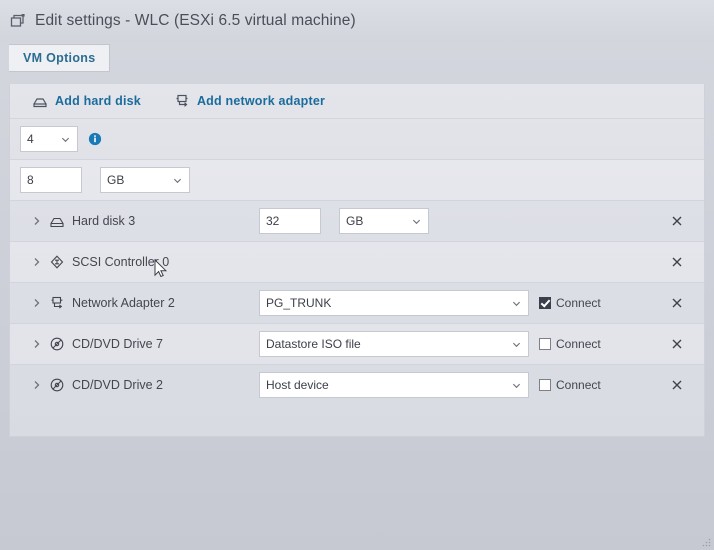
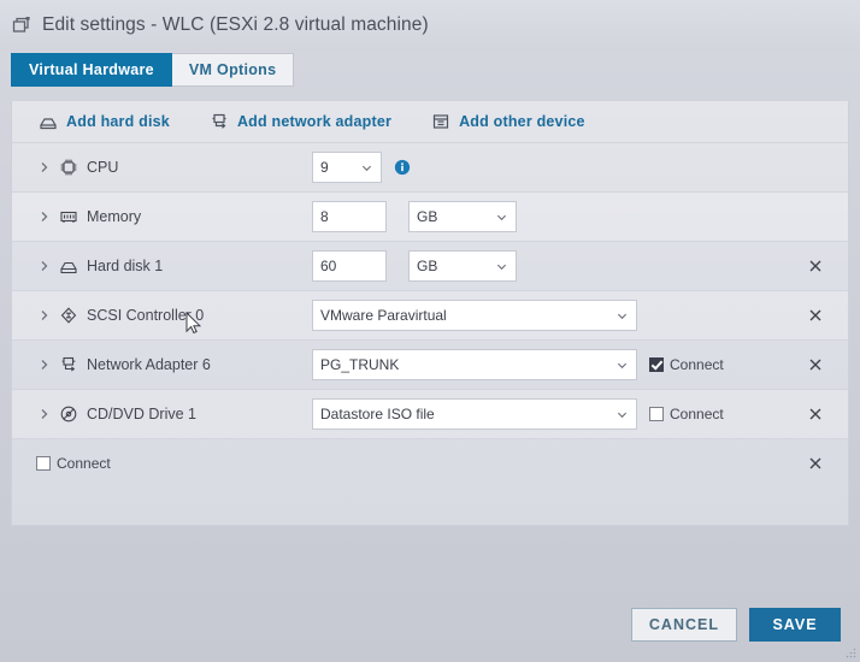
- Edit settings - WLC (ESXi 6.5 virtual machine)
+ Edit settings - WLC (ESXi 2.8 virtual machine)
+ Virtual Hardware
  VM Options
  Add hard disk
  Add network adapter
+ Add other device
+ CPU
- 4
+ 9
+ Memory
  8
  GB
- Hard disk 3
+ Hard disk 1
- 32
+ 60
  GB
  SCSI Controlle 0
+ VMware Paravirtual
- Network Adapter 2
+ Network Adapter 6
  PG_TRUNK
  Connect
- CD/DVD Drive 7
+ CD/DVD Drive 1
  Datastore ISO file
  Connect
- CD/DVD Drive 2
- Host device
  Connect
+ CANCEL
+ SAVE
